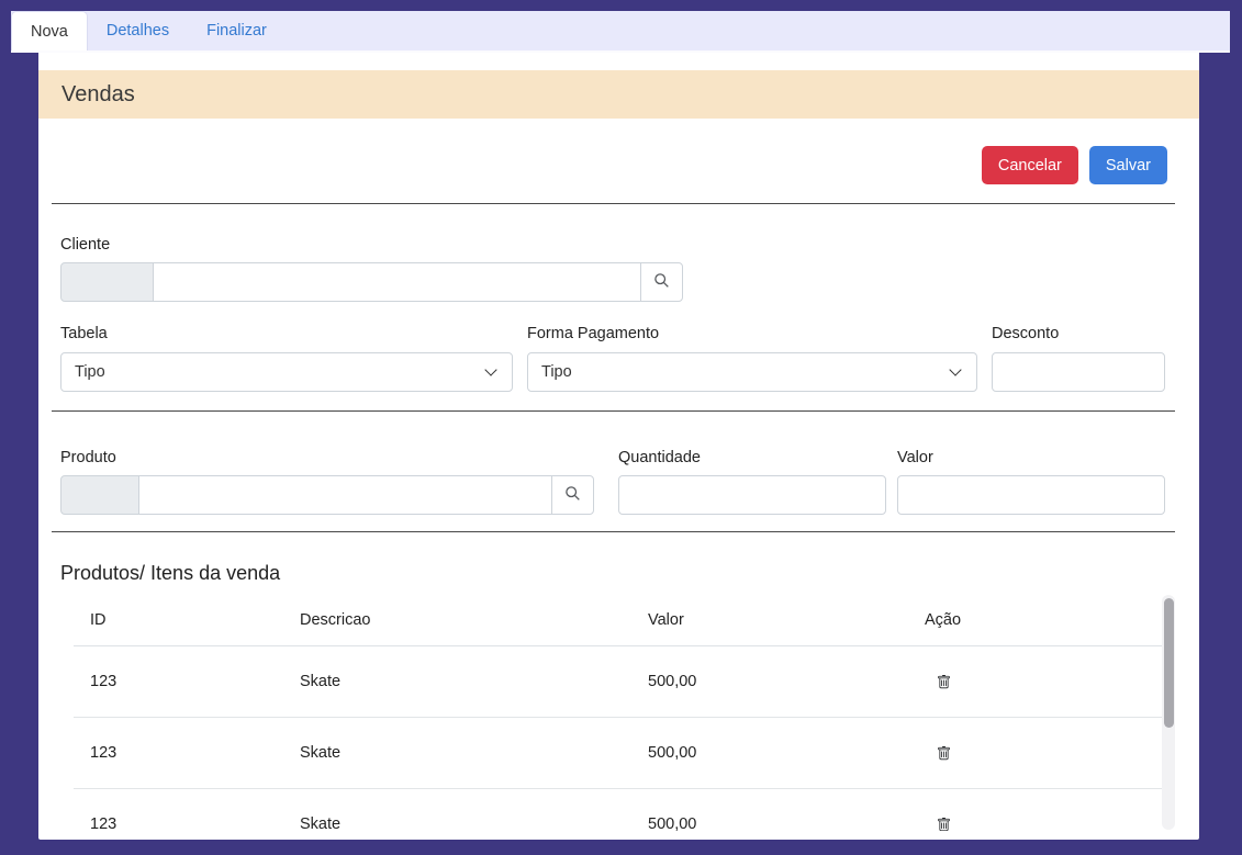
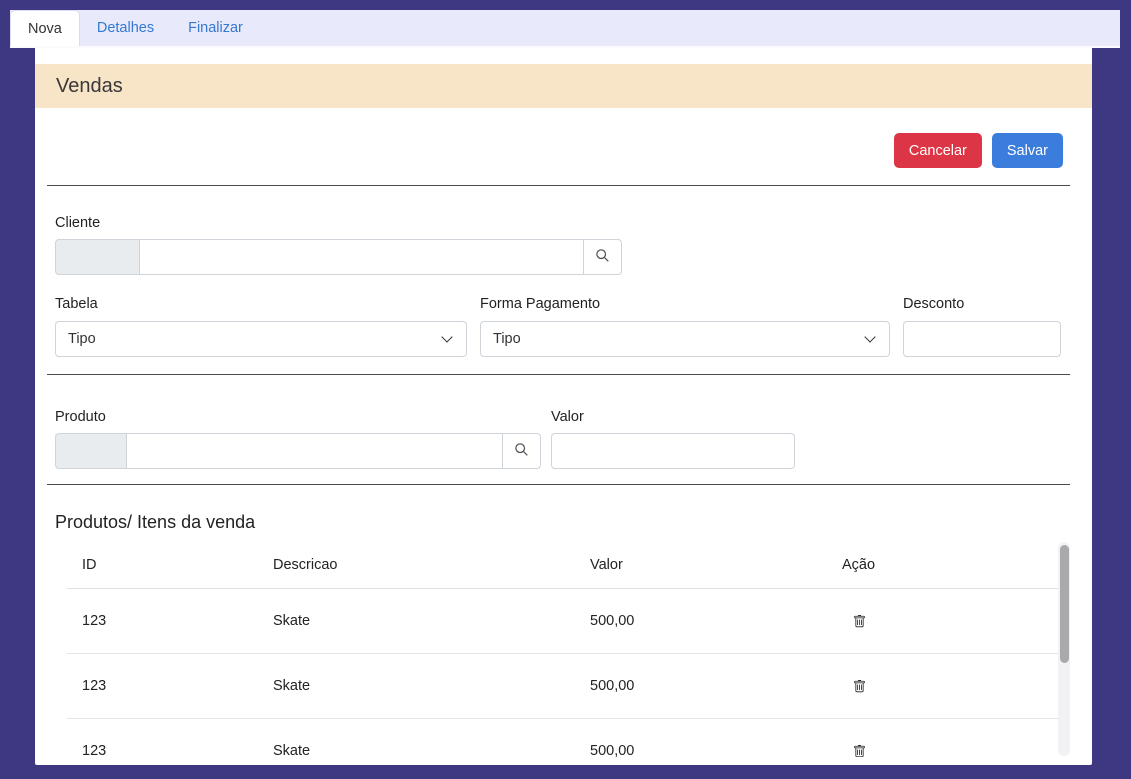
  Nova
  Detalhes
  Finalizar
  Vendas
  Cancelar
  Salvar
  Cliente
  Tabela
  Tipo
  Forma Pagamento
  Tipo
  Desconto
  Produto
- Quantidade
  Valor
  Produtos/ Itens da venda
  ID	Descricao	Valor	Ação
  123	Skate	500,00
  123	Skate	500,00
  123	Skate	500,00
